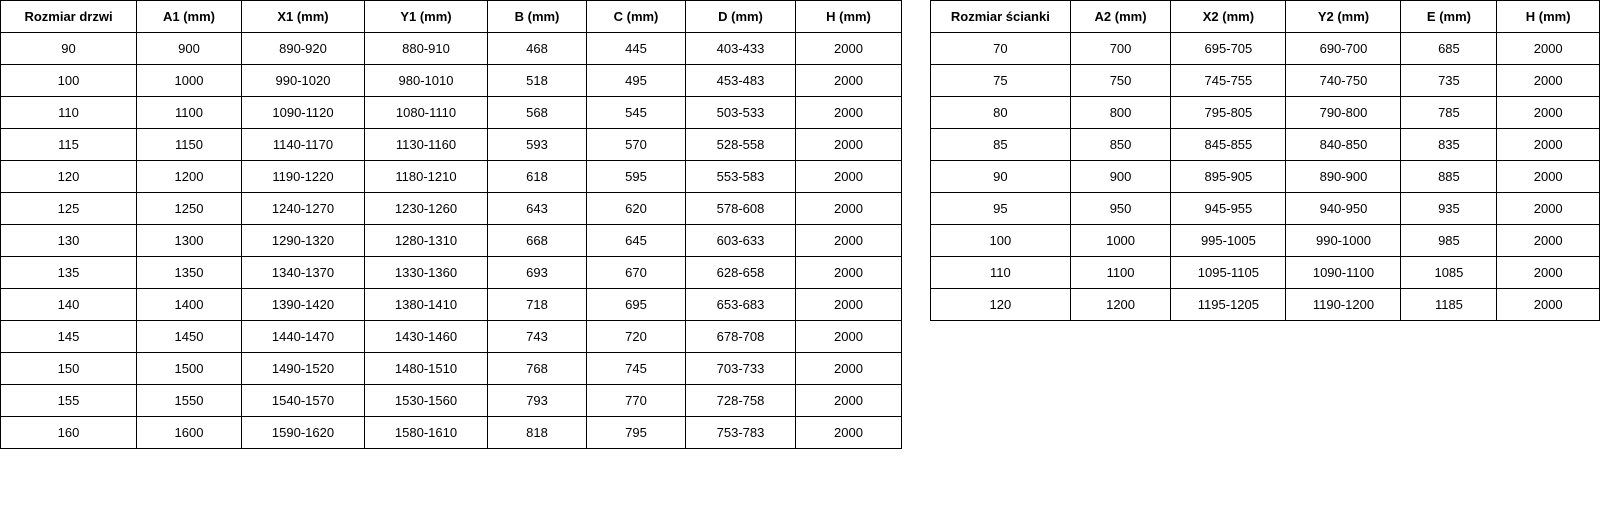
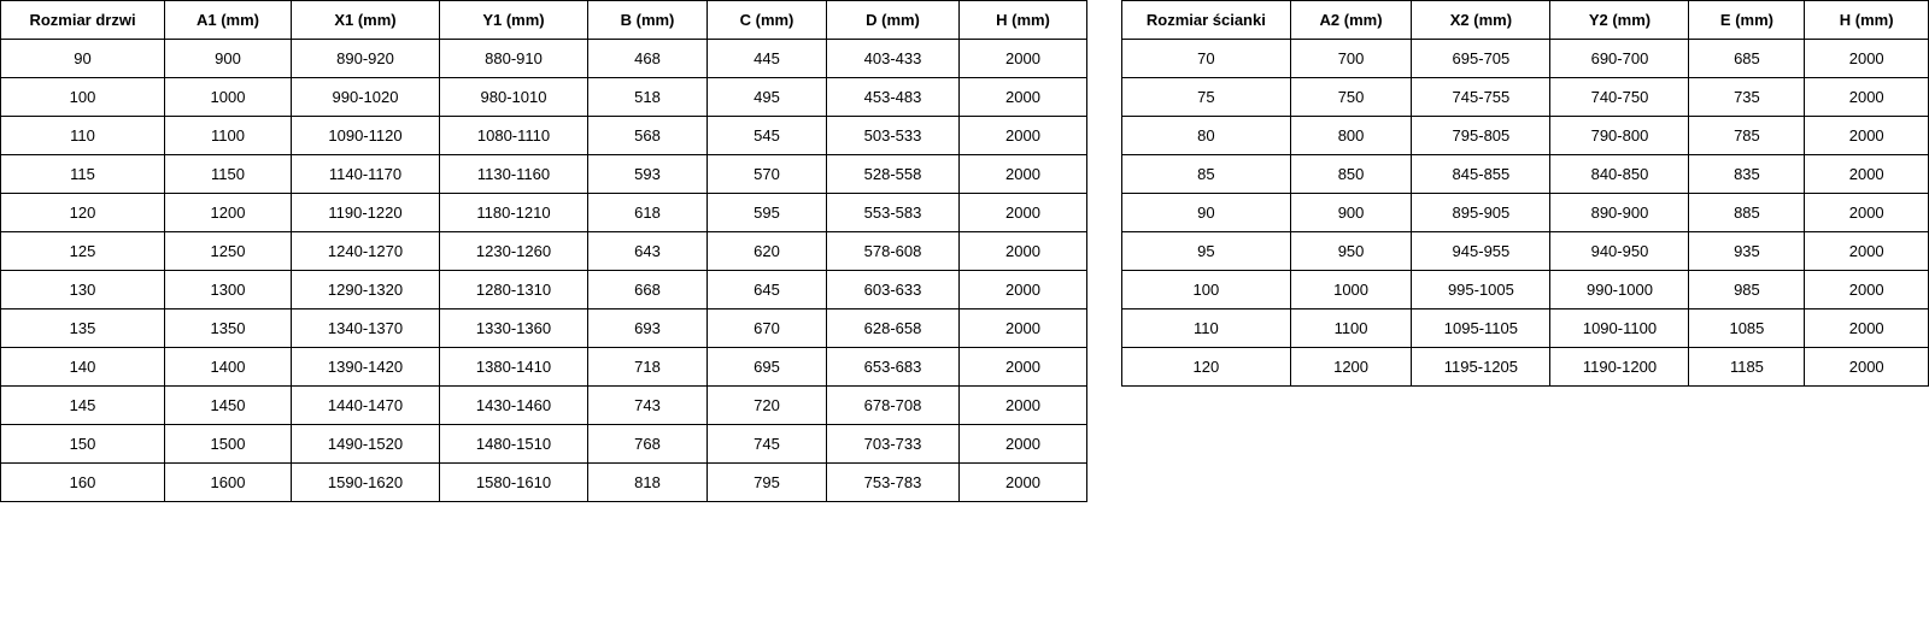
  Rozmiar drzwi	A1 (mm)	X1 (mm)	Y1 (mm)	B (mm)	C (mm)	D (mm)	H (mm)
  90	900	890-920	880-910	468	445	403-433	2000
  100	1000	990-1020	980-1010	518	495	453-483	2000
  110	1100	1090-1120	1080-1110	568	545	503-533	2000
  115	1150	1140-1170	1130-1160	593	570	528-558	2000
  120	1200	1190-1220	1180-1210	618	595	553-583	2000
  125	1250	1240-1270	1230-1260	643	620	578-608	2000
  130	1300	1290-1320	1280-1310	668	645	603-633	2000
  135	1350	1340-1370	1330-1360	693	670	628-658	2000
  140	1400	1390-1420	1380-1410	718	695	653-683	2000
  145	1450	1440-1470	1430-1460	743	720	678-708	2000
  150	1500	1490-1520	1480-1510	768	745	703-733	2000
- 155	1550	1540-1570	1530-1560	793	770	728-758	2000
  160	1600	1590-1620	1580-1610	818	795	753-783	2000
  Rozmiar ścianki	A2 (mm)	X2 (mm)	Y2 (mm)	E (mm)	H (mm)
  70	700	695-705	690-700	685	2000
  75	750	745-755	740-750	735	2000
  80	800	795-805	790-800	785	2000
  85	850	845-855	840-850	835	2000
  90	900	895-905	890-900	885	2000
  95	950	945-955	940-950	935	2000
  100	1000	995-1005	990-1000	985	2000
  110	1100	1095-1105	1090-1100	1085	2000
  120	1200	1195-1205	1190-1200	1185	2000
